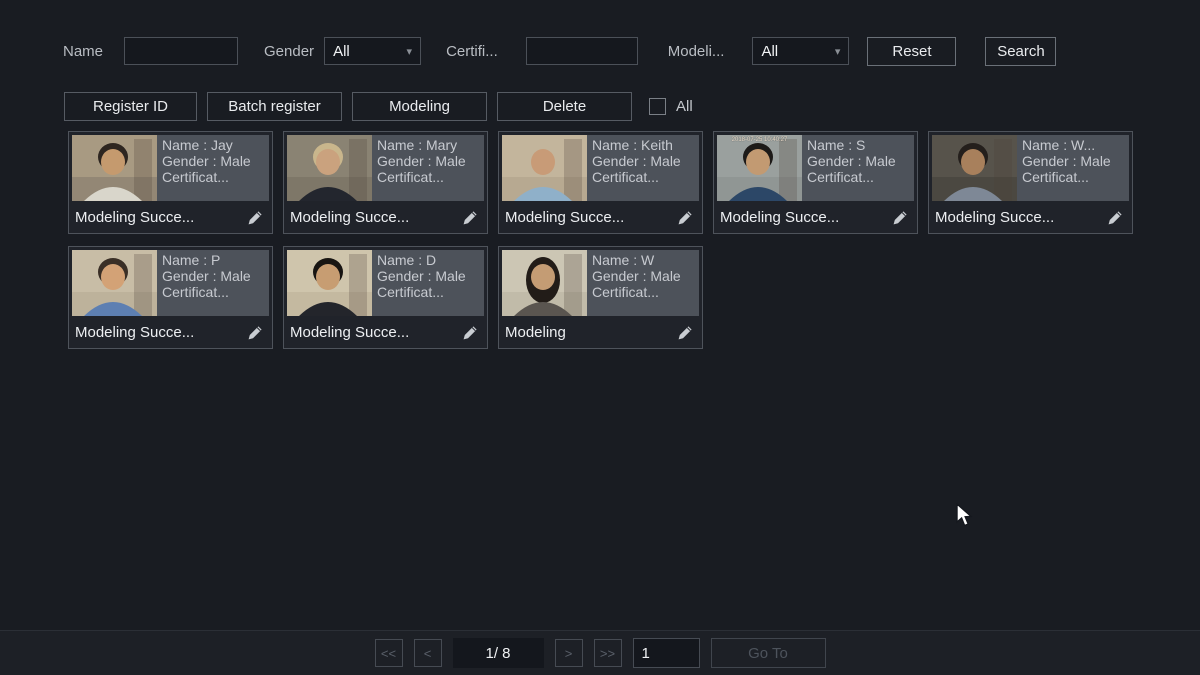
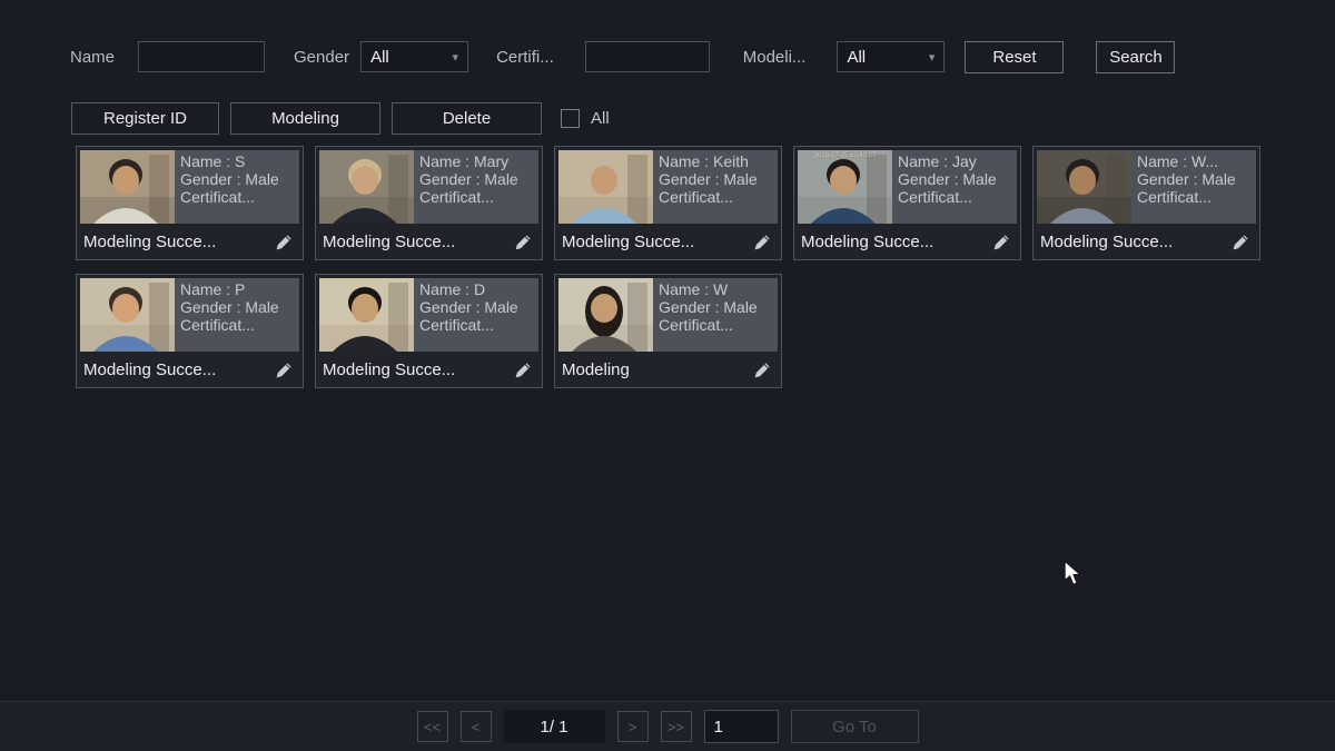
  Name
  Gender
  All
  ▾
  Certifi...
  Modeli...
  All
  ▾
  Reset
  Search
  Register ID
- Batch register
  Modeling
  Delete
  All
- Name : Jay
+ Name : S
  Gender : Male
  Certificat...
  Modeling Succe...
  Name : Mary
  Gender : Male
  Certificat...
  Modeling Succe...
  Name : Keith
  Gender : Male
  Certificat...
  Modeling Succe...
- Name : S
+ Name : Jay
  Gender : Male
  Certificat...
  Modeling Succe...
  Name : W...
  Gender : Male
  Certificat...
  Modeling Succe...
  Name : P
  Gender : Male
  Certificat...
  Modeling Succe...
  Name : D
  Gender : Male
  Certificat...
  Modeling Succe...
  Name : W
  Gender : Male
  Certificat...
  Modeling
  <<
  <
- 1/ 8
+ 1/ 1
  >
  >>
  1
  Go To
